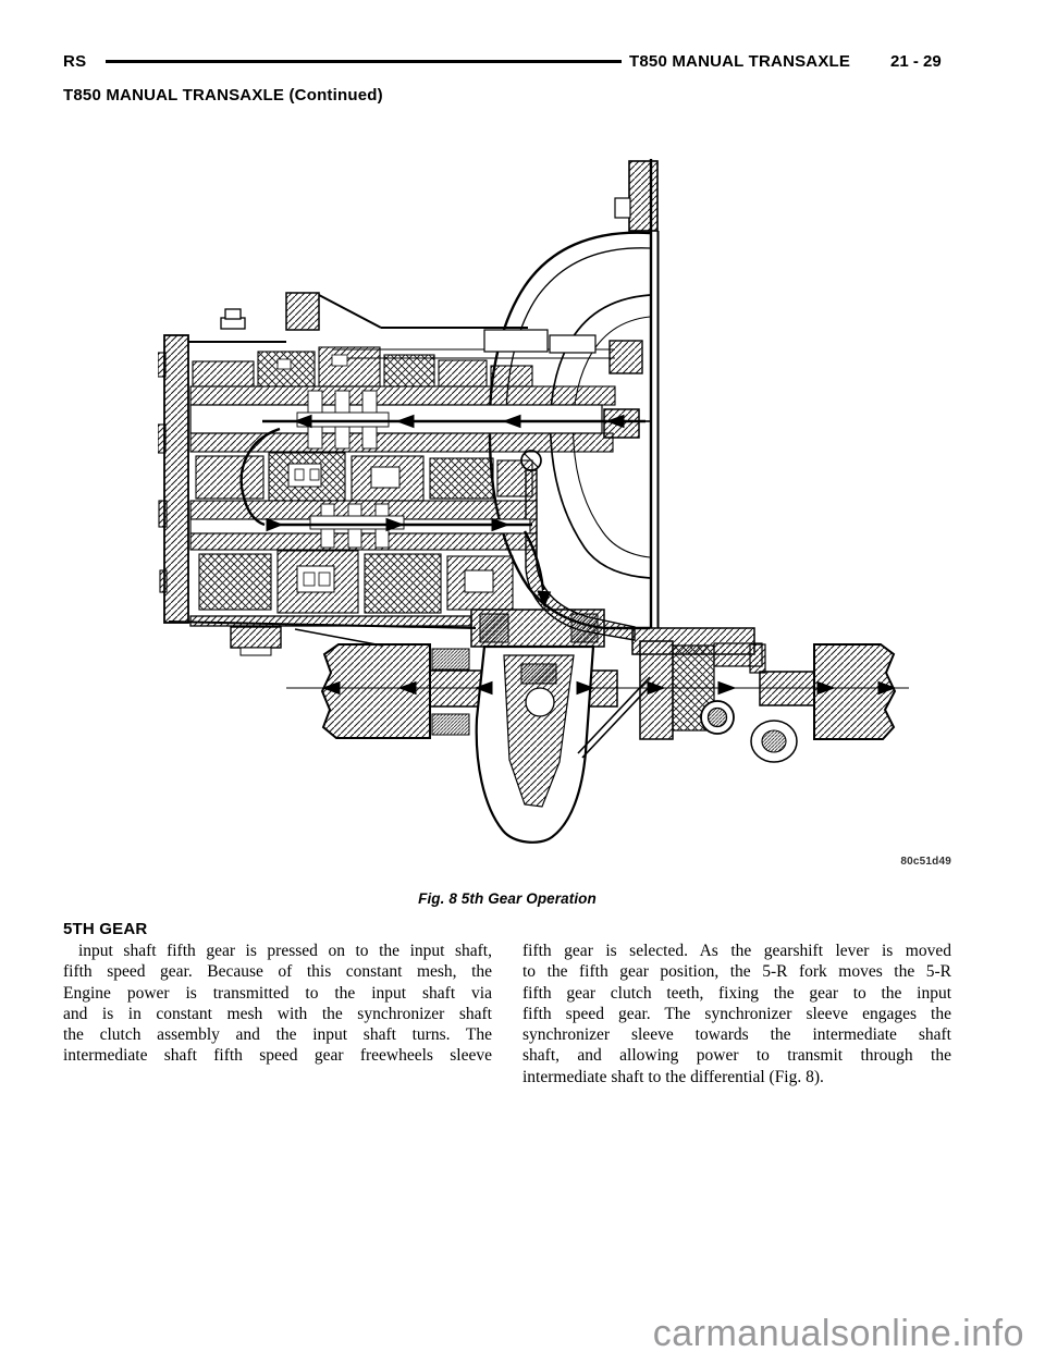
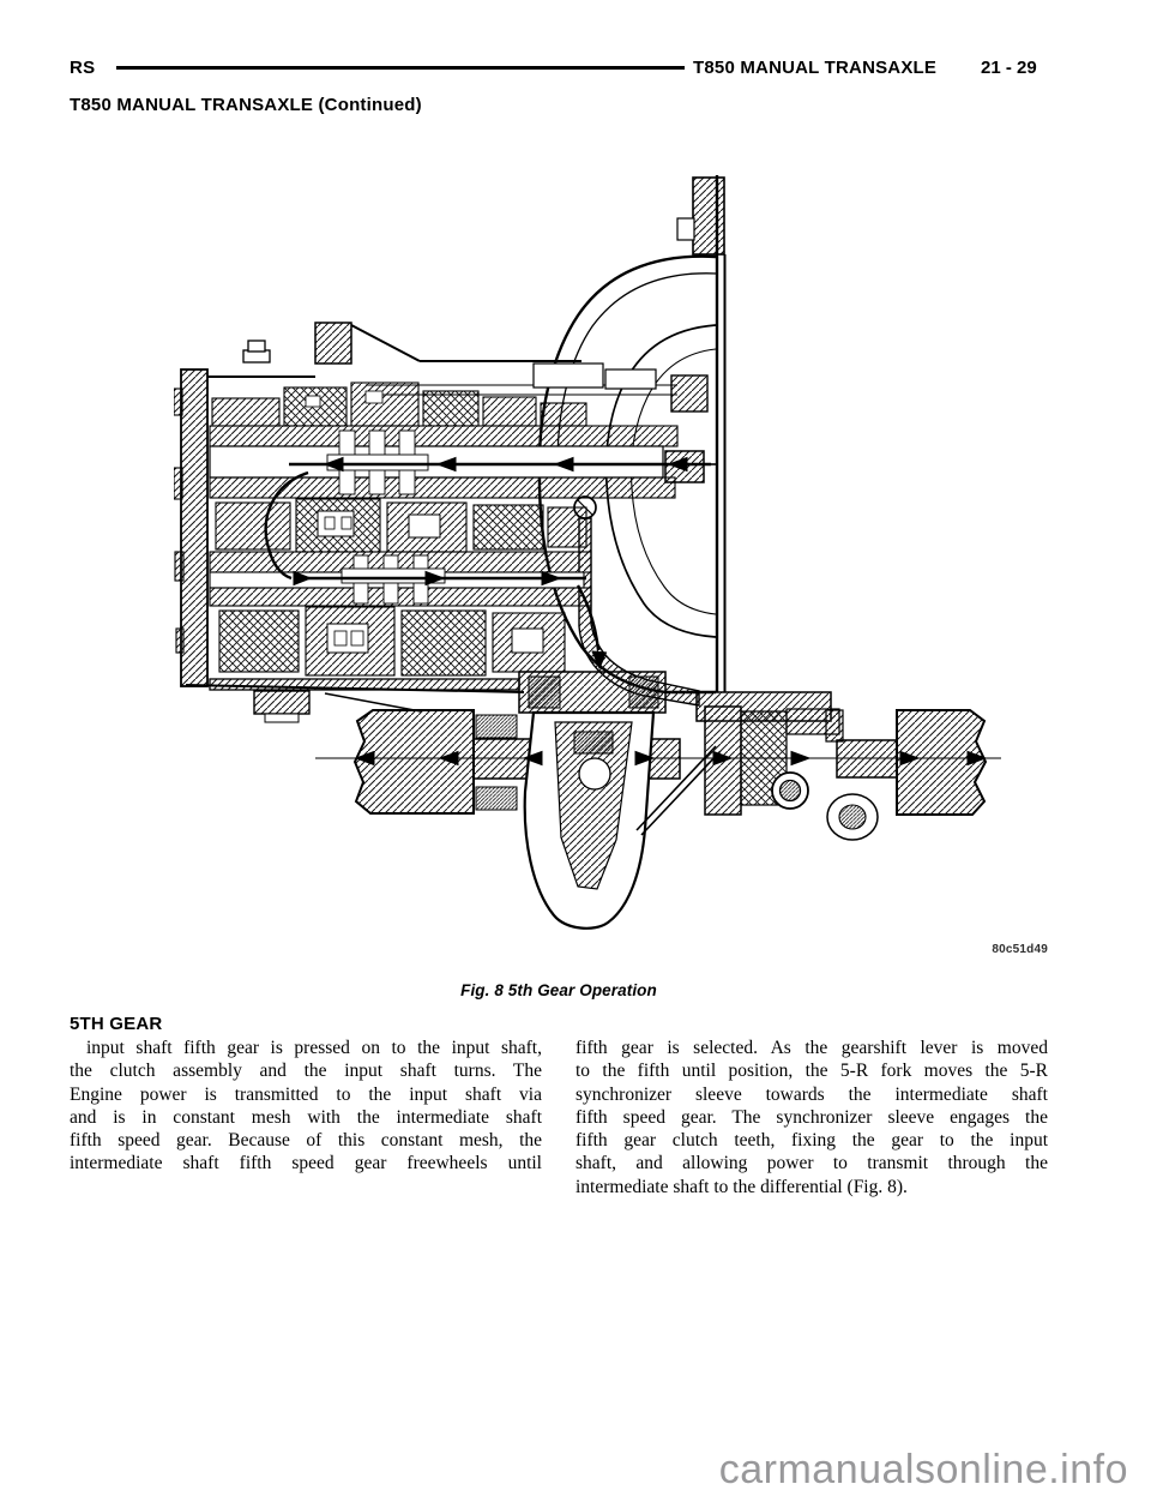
  RS
  T850 MANUAL TRANSAXLE
  21 - 29
  T850 MANUAL TRANSAXLE (Continued)
  80c51d49
  Fig. 8 5th Gear Operation
  5TH GEAR
  input shaft fifth gear is pressed on to the input shaft,
- fifth speed gear. Because of this constant mesh, the
+ the clutch assembly and the input shaft turns. The
  Engine power is transmitted to the input shaft via
- and is in constant mesh with the synchronizer shaft
+ and is in constant mesh with the intermediate shaft
- the clutch assembly and the input shaft turns. The
+ fifth speed gear. Because of this constant mesh, the
- intermediate shaft fifth speed gear freewheels sleeve
+ intermediate shaft fifth speed gear freewheels until
  fifth gear is selected. As the gearshift lever is moved
- to the fifth gear position, the 5-R fork moves the 5-R
+ to the fifth until position, the 5-R fork moves the 5-R
- fifth gear clutch teeth, fixing the gear to the input
+ synchronizer sleeve towards the intermediate shaft
  fifth speed gear. The synchronizer sleeve engages the
- synchronizer sleeve towards the intermediate shaft
+ fifth gear clutch teeth, fixing the gear to the input
  shaft, and allowing power to transmit through the
  intermediate shaft to the differential (Fig. 8).
  carmanualsonline.info
